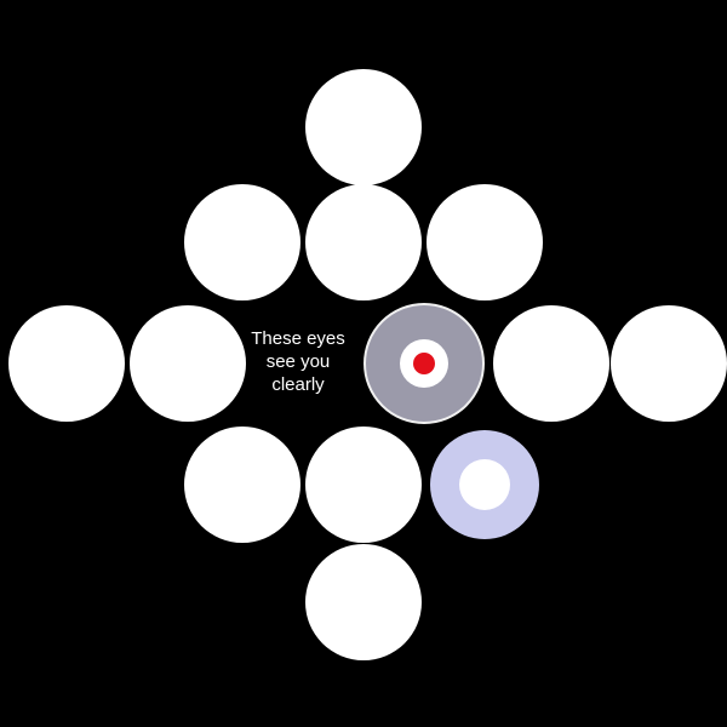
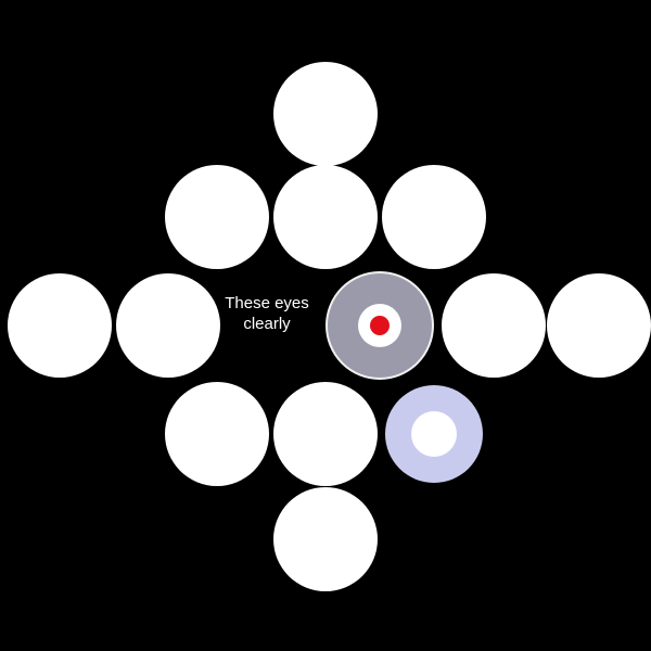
  These eyes
- see you
  clearly
